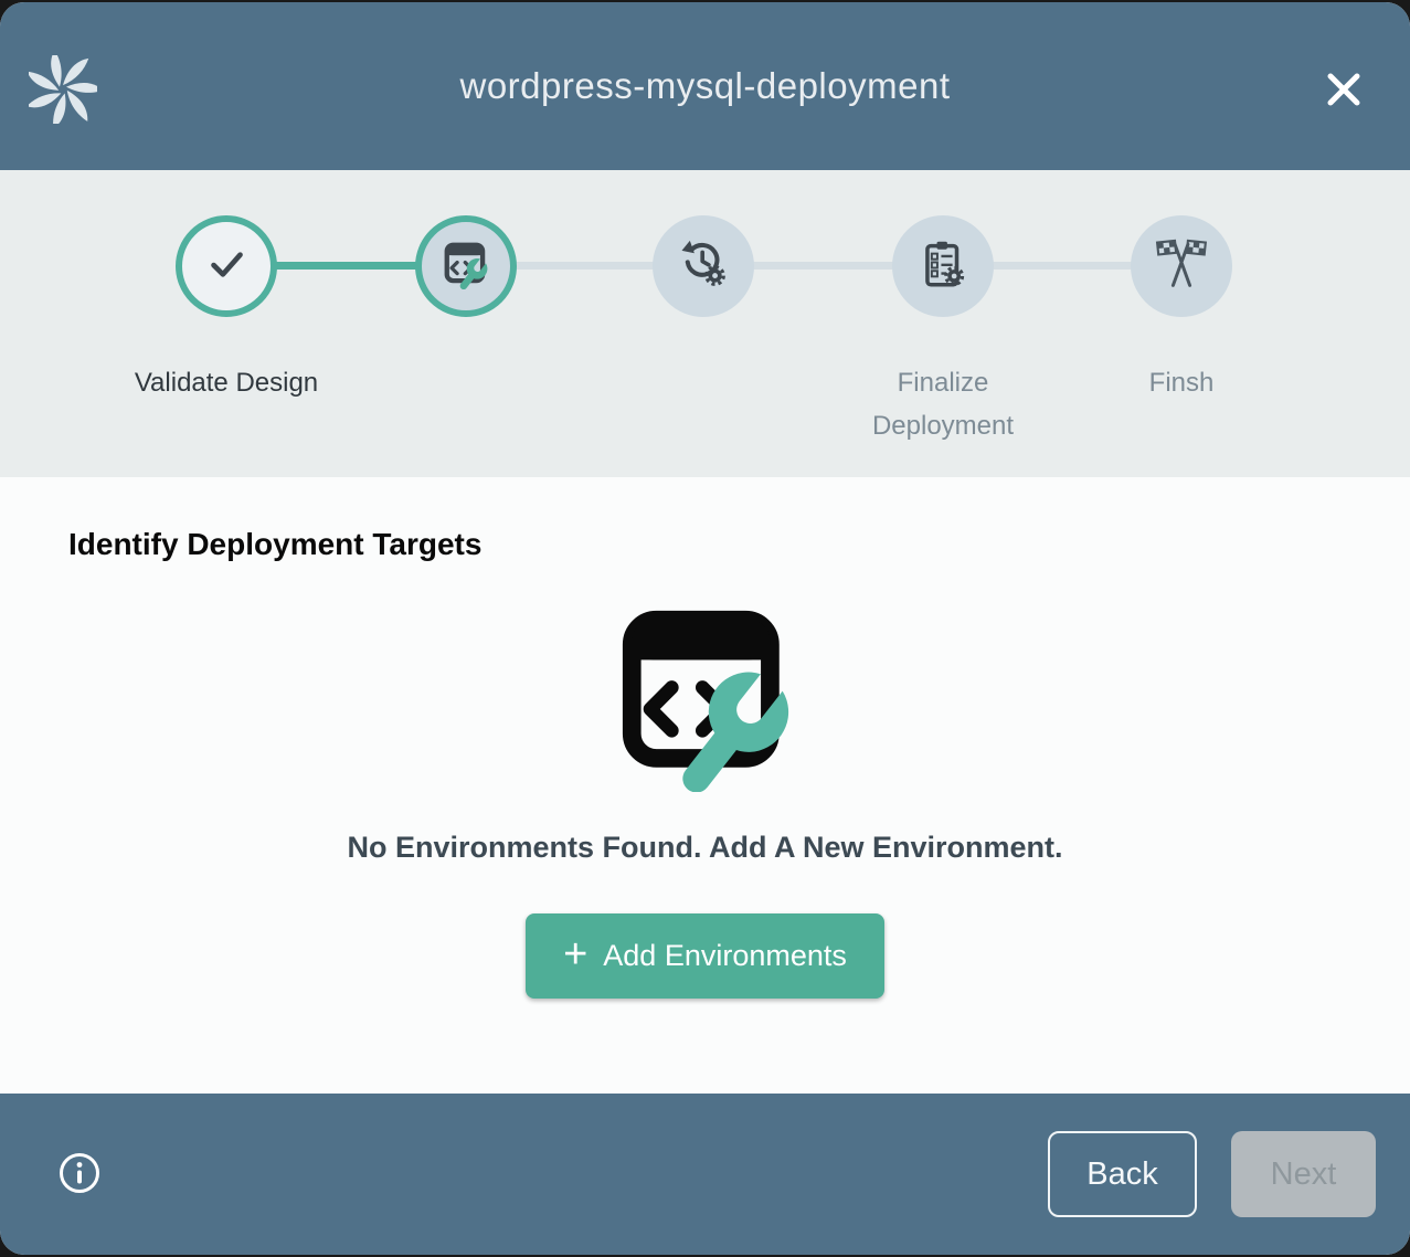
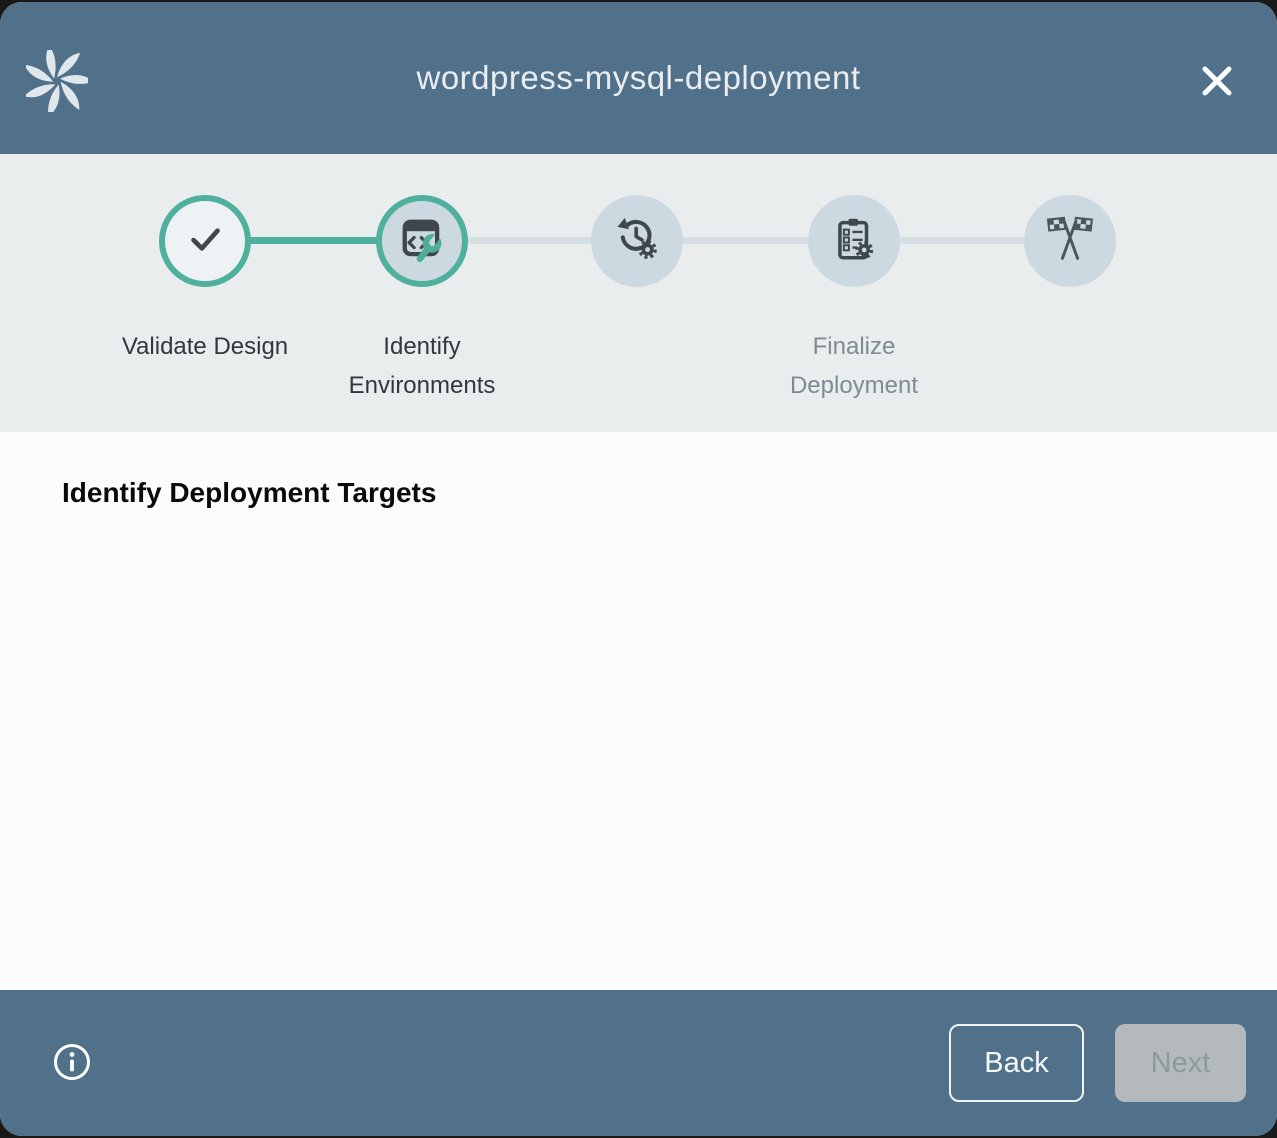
  wordpress-mysql-deployment
  Validate Design
+ Identify Environments
  Finalize Deployment
- Finsh
  Identify Deployment Targets
- No Environments Found. Add A New Environment.
- +
- Add Environments
  Back
  Next
